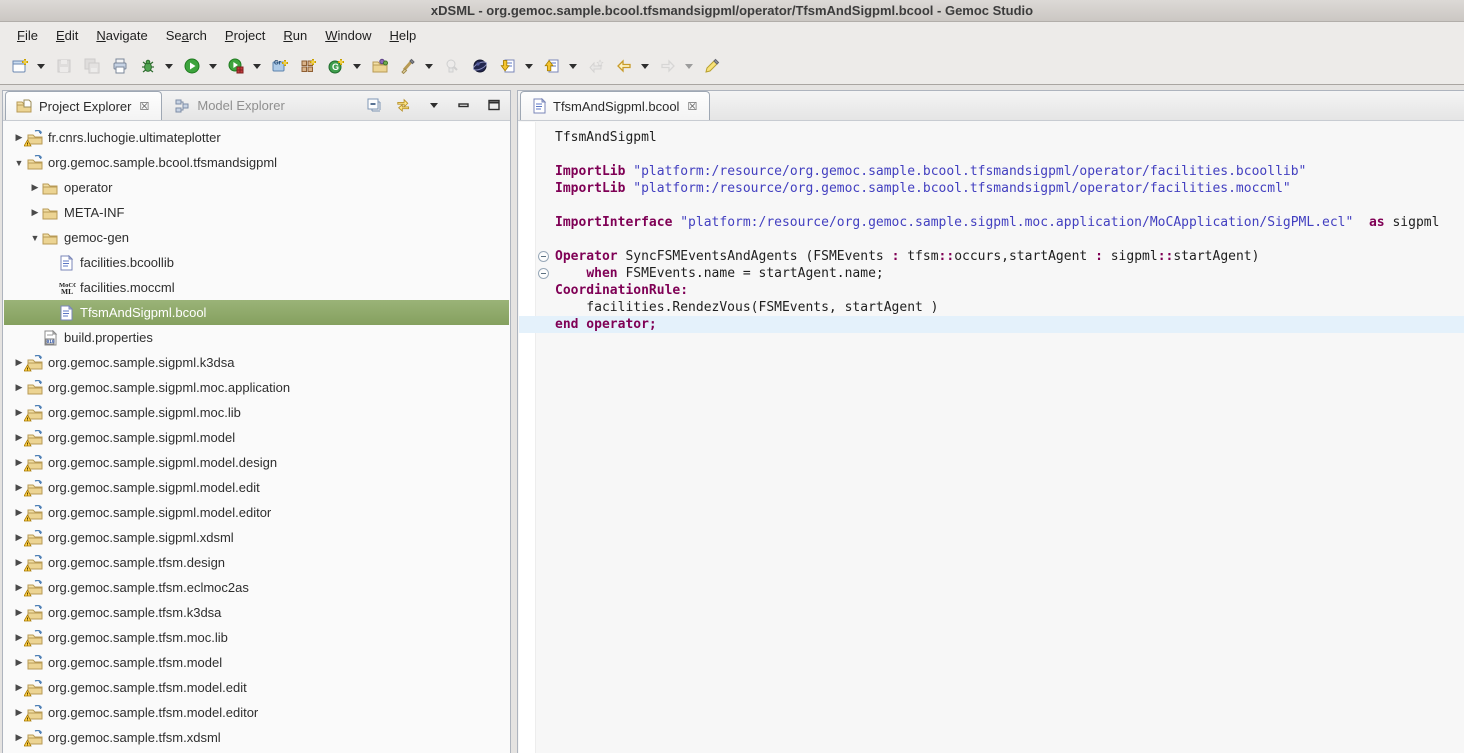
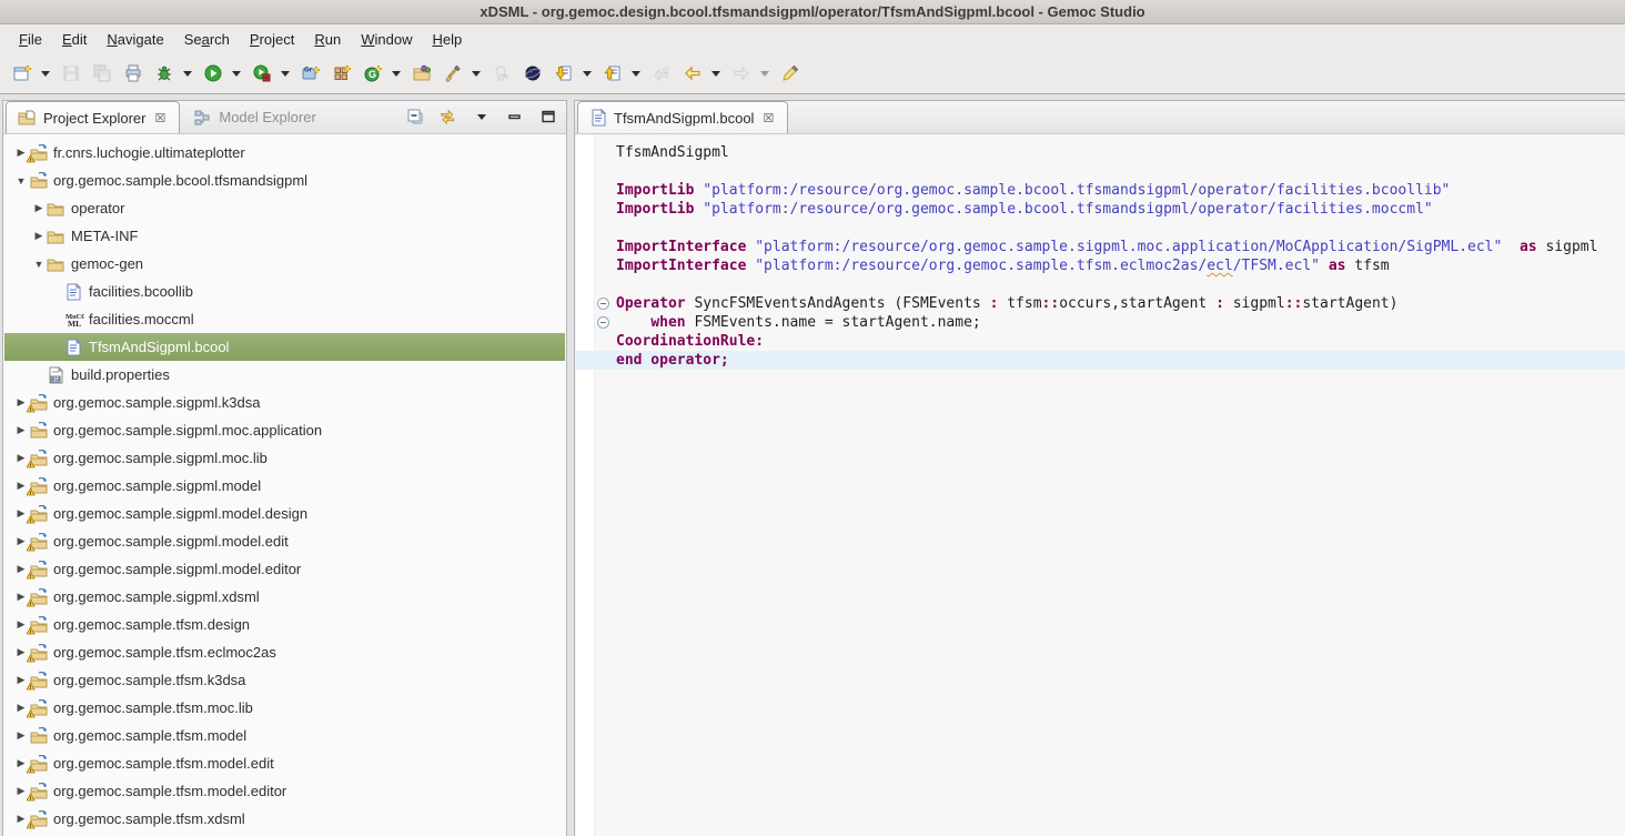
- xDSML - org.gemoc.sample.bcool.tfsmandsigpml/operator/TfsmAndSigpml.bcool - Gemoc Studio
+ xDSML - org.gemoc.design.bcool.tfsmandsigpml/operator/TfsmAndSigpml.bcool - Gemoc Studio
  File
  Edit
  Navigate
  Search
  Project
  Run
  Window
  Help
  G
  Project Explorer
  ☒
  Model Explorer
  ▶
  fr.cnrs.luchogie.ultimateplotter
  ▼
  org.gemoc.sample.bcool.tfsmandsigpml
  ▶
  operator
  ▶
  META-INF
  ▼
  gemoc-gen
  facilities.bcoollib
  ML
  facilities.moccml
  TfsmAndSigpml.bcool
  build.properties
  ▶
  org.gemoc.sample.sigpml.k3dsa
  ▶
  org.gemoc.sample.sigpml.moc.application
  ▶
  org.gemoc.sample.sigpml.moc.lib
  ▶
  org.gemoc.sample.sigpml.model
  ▶
  org.gemoc.sample.sigpml.model.design
  ▶
  org.gemoc.sample.sigpml.model.edit
  ▶
  org.gemoc.sample.sigpml.model.editor
  ▶
  org.gemoc.sample.sigpml.xdsml
  ▶
  org.gemoc.sample.tfsm.design
  ▶
  org.gemoc.sample.tfsm.eclmoc2as
  ▶
  org.gemoc.sample.tfsm.k3dsa
  ▶
  org.gemoc.sample.tfsm.moc.lib
  ▶
  org.gemoc.sample.tfsm.model
  ▶
  org.gemoc.sample.tfsm.model.edit
  ▶
  org.gemoc.sample.tfsm.model.editor
  ▶
  org.gemoc.sample.tfsm.xdsml
  TfsmAndSigpml.bcool
  ☒
  TfsmAndSigpml
  ImportLib "platform:/resource/org.gemoc.sample.bcool.tfsmandsigpml/operator/facilities.bcoollib"
  ImportLib "platform:/resource/org.gemoc.sample.bcool.tfsmandsigpml/operator/facilities.moccml"
  ImportInterface "platform:/resource/org.gemoc.sample.sigpml.moc.application/MoCApplication/SigPML.ecl" as sigpml
+ ImportInterface "platform:/resource/org.gemoc.sample.tfsm.eclmoc2as/ecl/TFSM.ecl" as tfsm
  Operator SyncFSMEventsAndAgents (FSMEvents : tfsm::occurs,startAgent : sigpml::startAgent)
  when FSMEvents.name = startAgent.name;
  CoordinationRule:
- facilities.RendezVous(FSMEvents, startAgent )
  end operator;
